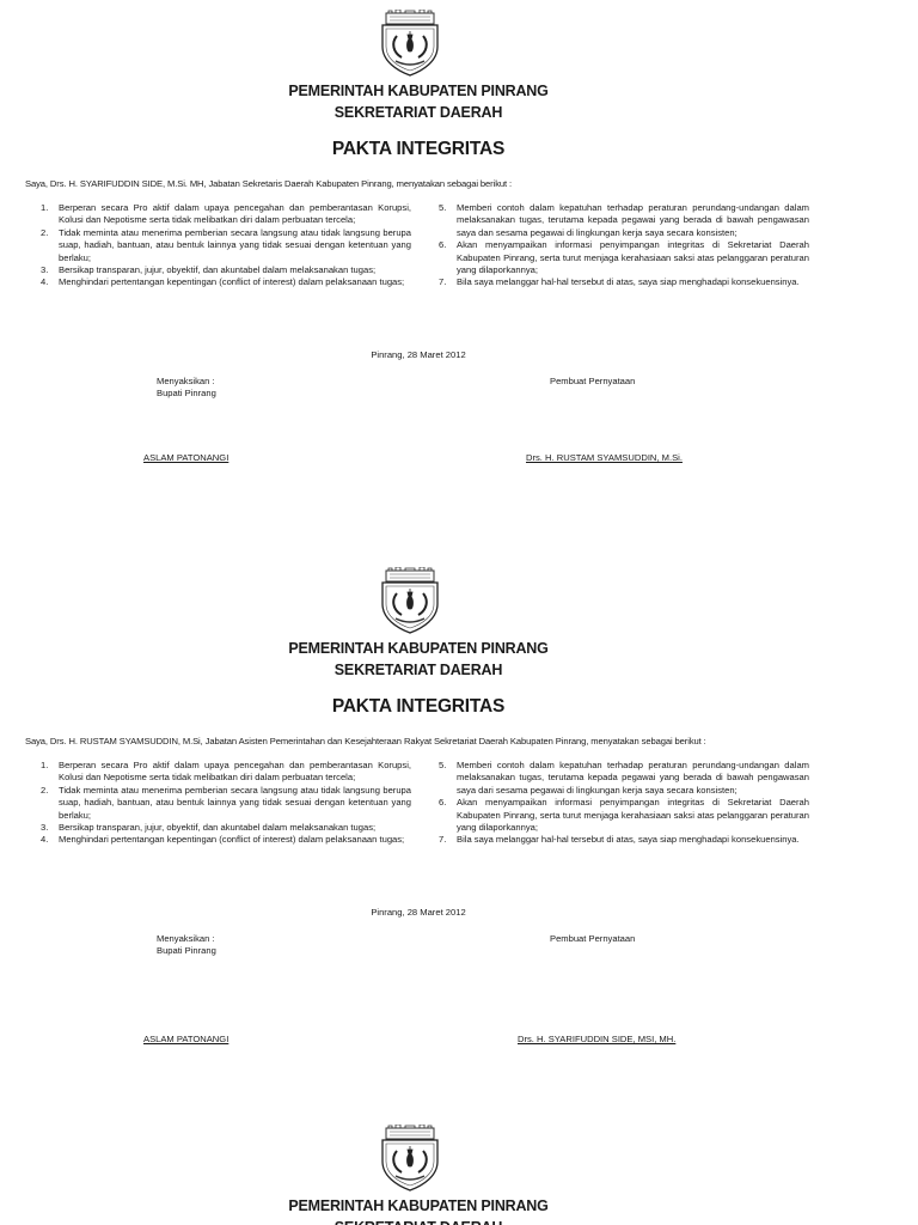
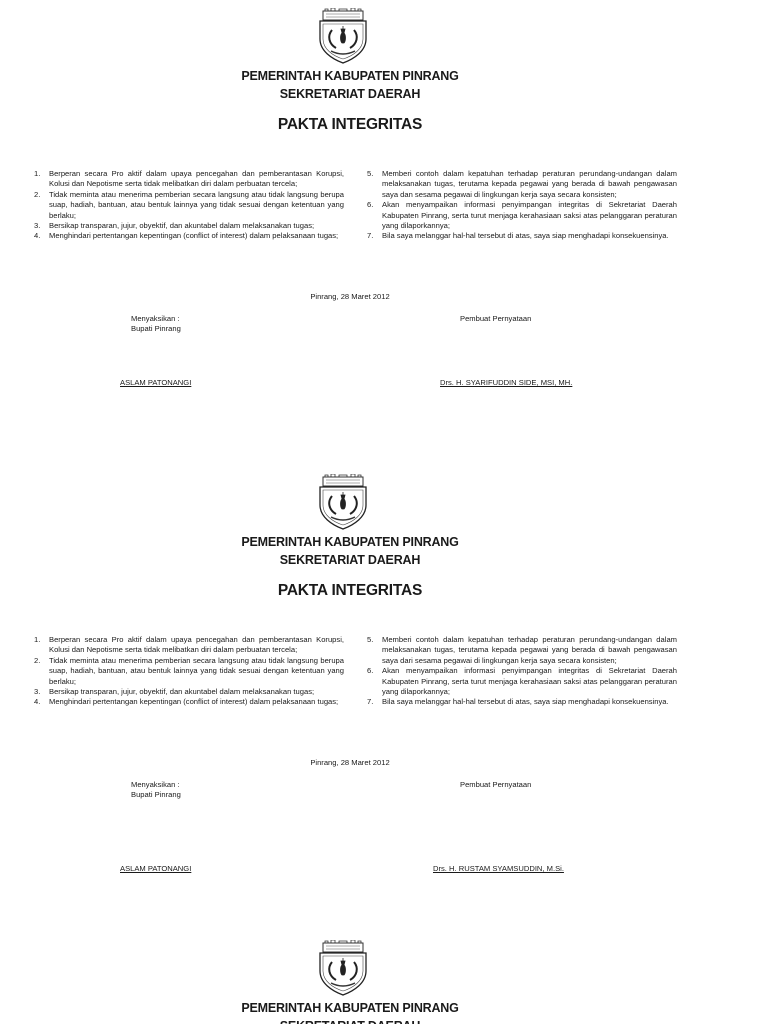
  PEMERINTAH KABUPATEN PINRANG
  SEKRETARIAT DAERAH
  PAKTA INTEGRITAS
- Saya, Drs. H. SYARIFUDDIN SIDE, M.Si. MH, Jabatan Sekretaris Daerah Kabupaten Pinrang, menyatakan sebagai berikut :
  1.
  Berperan secara Pro aktif dalam upaya pencegahan dan pemberantasan Korupsi, Kolusi dan Nepotisme serta tidak melibatkan diri dalam perbuatan tercela;
  2.
  Tidak meminta atau menerima pemberian secara langsung atau tidak langsung berupa suap, hadiah, bantuan, atau bentuk lainnya yang tidak sesuai dengan ketentuan yang berlaku;
  3.
  Bersikap transparan, jujur, obyektif, dan akuntabel dalam melaksanakan tugas;
  4.
  Menghindari pertentangan kepentingan (conflict of interest) dalam pelaksanaan tugas;
  5.
  Memberi contoh dalam kepatuhan terhadap peraturan perundang-undangan dalam melaksanakan tugas, terutama kepada pegawai yang berada di bawah pengawasan saya dan sesama pegawai di lingkungan kerja saya secara konsisten;
  6.
  Akan menyampaikan informasi penyimpangan integritas di Sekretariat Daerah Kabupaten Pinrang, serta turut menjaga kerahasiaan saksi atas pelanggaran peraturan yang dilaporkannya;
  7.
  Bila saya melanggar hal-hal tersebut di atas, saya siap menghadapi konsekuensinya.
  Pinrang, 28 Maret 2012
  Menyaksikan :
  Bupati Pinrang
  Pembuat Pernyataan
  ASLAM PATONANGI
- Drs. H. RUSTAM SYAMSUDDIN, M.Si.
+ Drs. H. SYARIFUDDIN SIDE, MSI, MH.
  PEMERINTAH KABUPATEN PINRANG
  SEKRETARIAT DAERAH
  PAKTA INTEGRITAS
- Saya, Drs. H. RUSTAM SYAMSUDDIN, M.Si, Jabatan Asisten Pemerintahan dan Kesejahteraan Rakyat Sekretariat Daerah Kabupaten Pinrang, menyatakan sebagai berikut :
  1.
  Berperan secara Pro aktif dalam upaya pencegahan dan pemberantasan Korupsi, Kolusi dan Nepotisme serta tidak melibatkan diri dalam perbuatan tercela;
  2.
  Tidak meminta atau menerima pemberian secara langsung atau tidak langsung berupa suap, hadiah, bantuan, atau bentuk lainnya yang tidak sesuai dengan ketentuan yang berlaku;
  3.
  Bersikap transparan, jujur, obyektif, dan akuntabel dalam melaksanakan tugas;
  4.
  Menghindari pertentangan kepentingan (conflict of interest) dalam pelaksanaan tugas;
  5.
  Memberi contoh dalam kepatuhan terhadap peraturan perundang-undangan dalam melaksanakan tugas, terutama kepada pegawai yang berada di bawah pengawasan saya dari sesama pegawai di lingkungan kerja saya secara konsisten;
  6.
  Akan menyampaikan informasi penyimpangan integritas di Sekretariat Daerah Kabupaten Pinrang, serta turut menjaga kerahasiaan saksi atas pelanggaran peraturan yang dilaporkannya;
  7.
  Bila saya melanggar hal-hal tersebut di atas, saya siap menghadapi konsekuensinya.
  Pinrang, 28 Maret 2012
  Menyaksikan :
  Bupati Pinrang
  Pembuat Pernyataan
  ASLAM PATONANGI
- Drs. H. SYARIFUDDIN SIDE, MSI, MH.
+ Drs. H. RUSTAM SYAMSUDDIN, M.Si.
  PEMERINTAH KABUPATEN PINRANG
